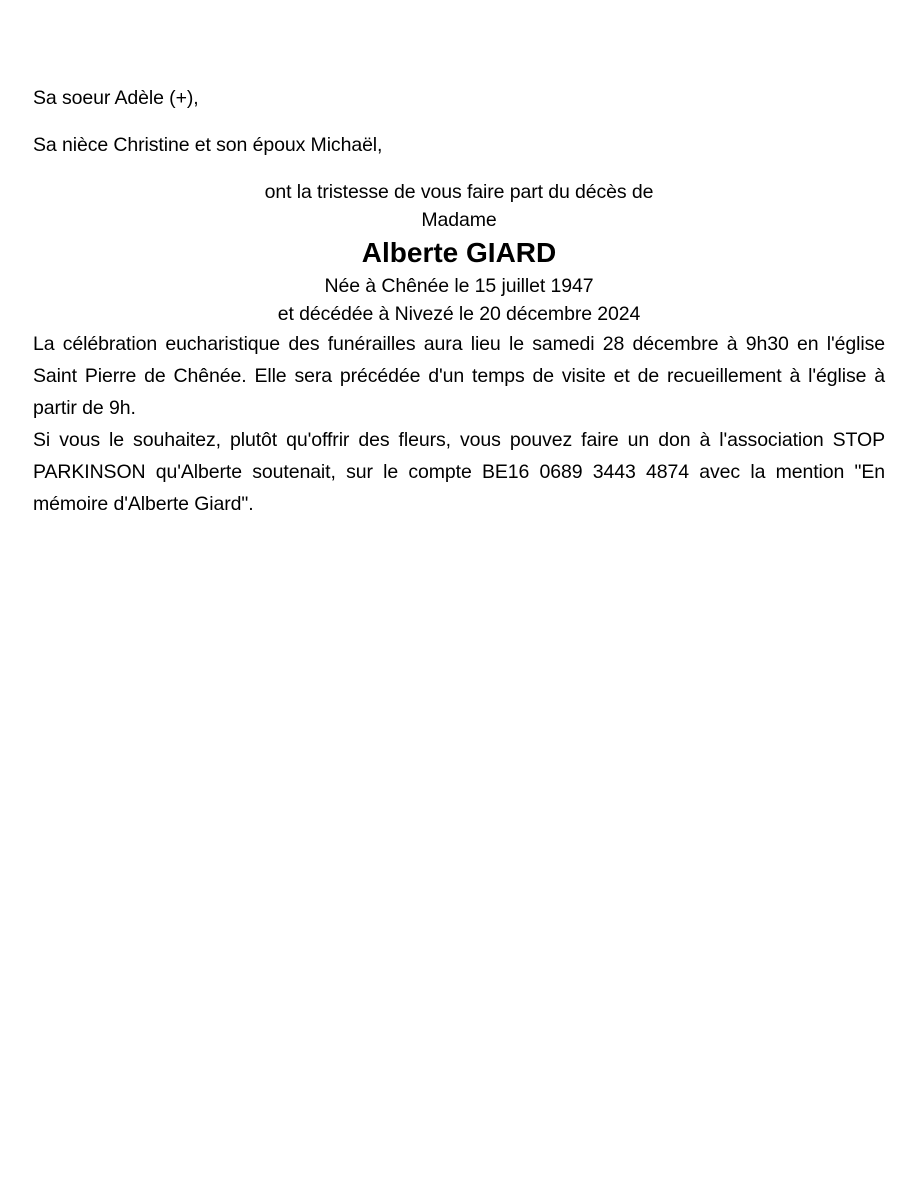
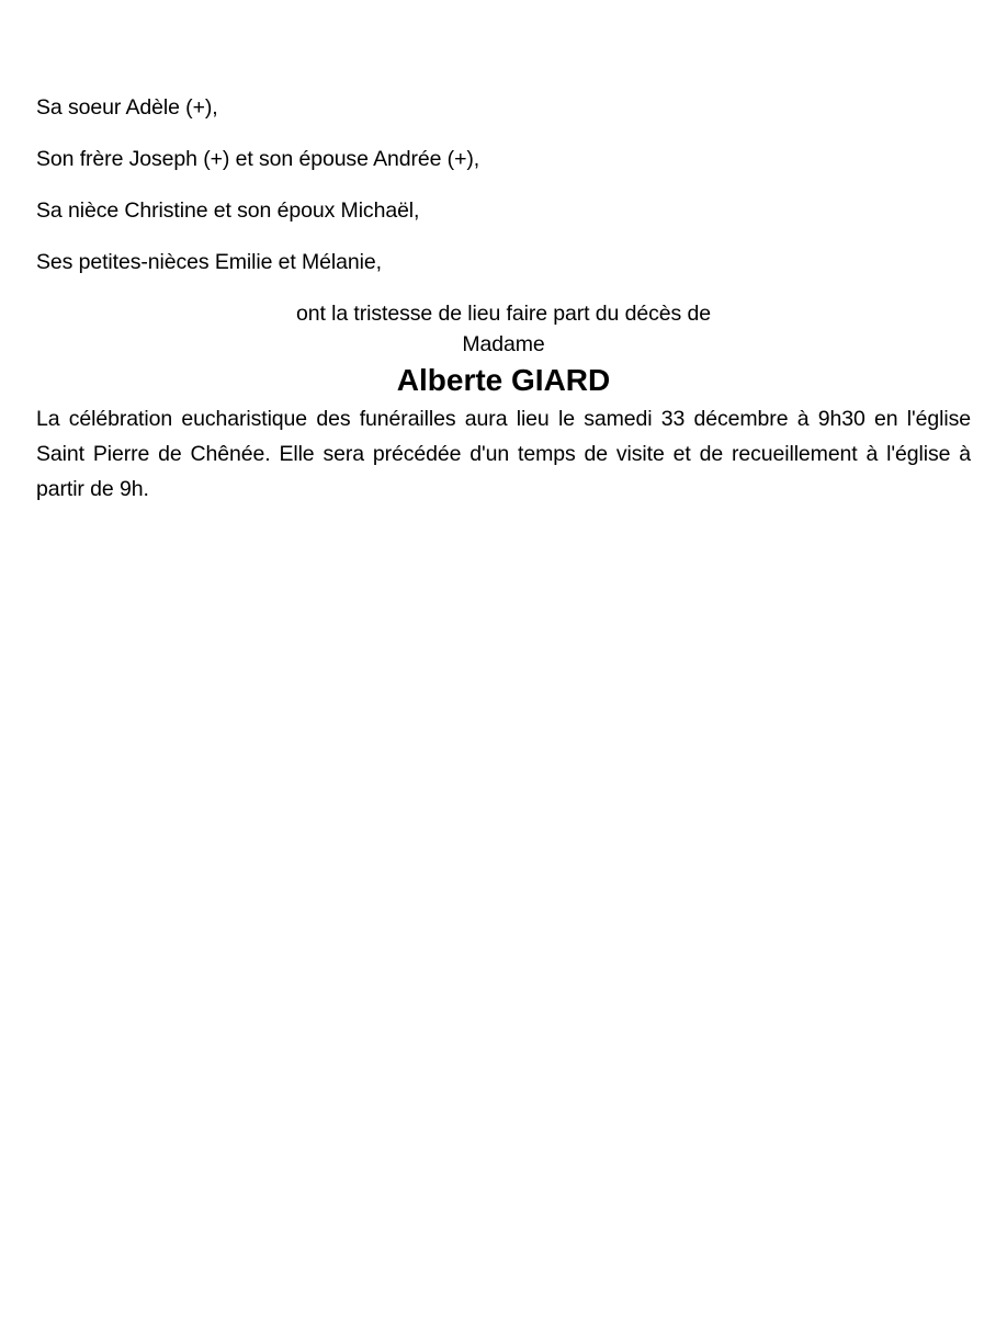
  Sa soeur Adèle (+),
+ Son frère Joseph (+) et son épouse Andrée (+),
  Sa nièce Christine et son époux Michaël,
+ Ses petites-nièces Emilie et Mélanie,
- ont la tristesse de vous faire part du décès de
+ ont la tristesse de lieu faire part du décès de
  Madame
  Alberte GIARD
- Née à Chênée le 15 juillet 1947
- et décédée à Nivezé le 20 décembre 2024
- La célébration eucharistique des funérailles aura lieu le samedi 28 décembre à 9h30 en l'église Saint Pierre de Chênée. Elle sera précédée d'un temps de visite et de recueillement à l'église à partir de 9h.
+ La célébration eucharistique des funérailles aura lieu le samedi 33 décembre à 9h30 en l'église Saint Pierre de Chênée. Elle sera précédée d'un temps de visite et de recueillement à l'église à partir de 9h.
- Si vous le souhaitez, plutôt qu'offrir des fleurs, vous pouvez faire un don à l'association STOP PARKINSON qu'Alberte soutenait, sur le compte BE16 0689 3443 4874 avec la mention "En mémoire d'Alberte Giard".
